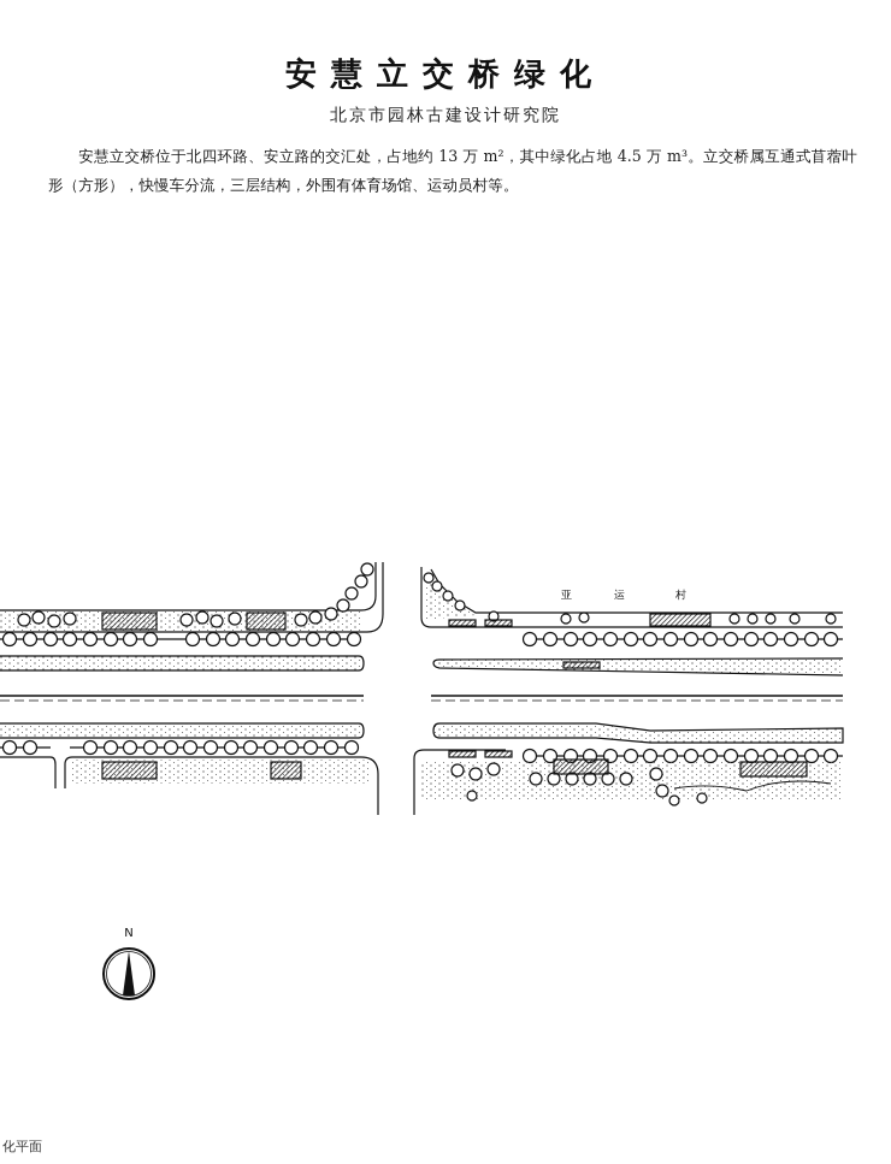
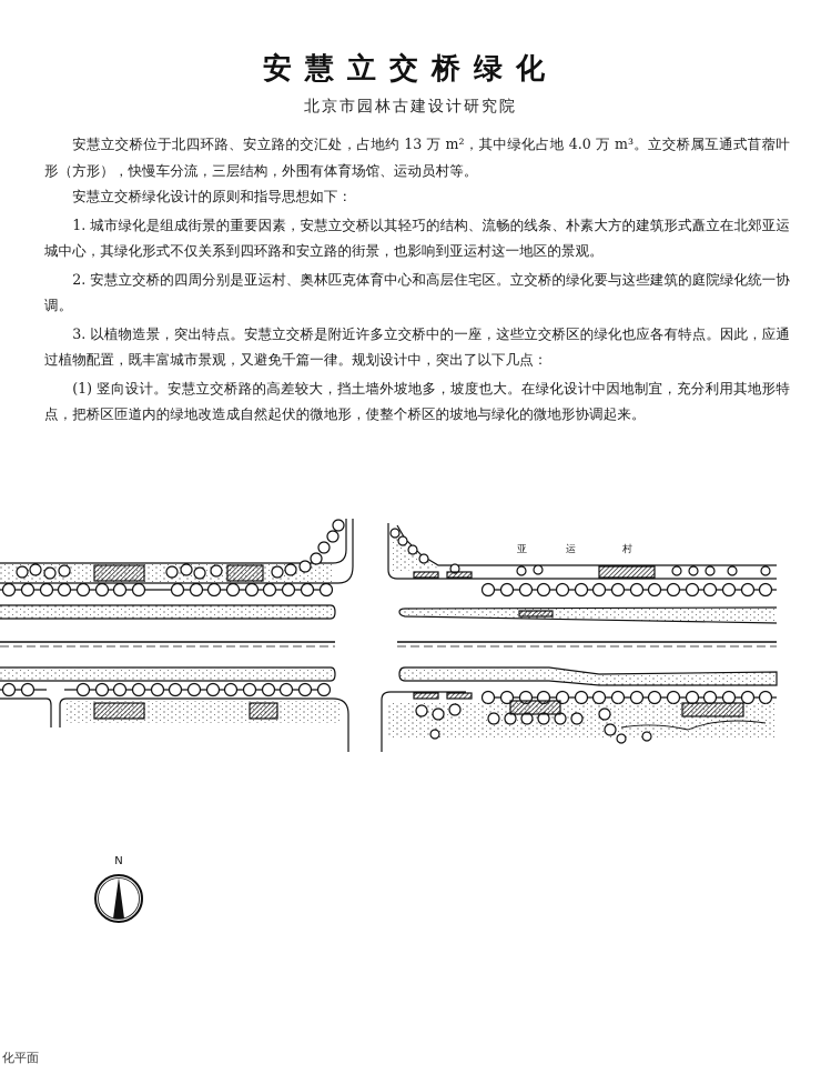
  安慧立交桥绿化
  北京市园林古建设计研究院
- 安慧立交桥位于北四环路、安立路的交汇处，占地约 13 万 m²，其中绿化占地 4.5 万 m³。立交桥属互通式苜蓿叶形（方形），快慢车分流，三层结构，外围有体育场馆、运动员村等。
+ 安慧立交桥位于北四环路、安立路的交汇处，占地约 13 万 m²，其中绿化占地 4.0 万 m³。立交桥属互通式苜蓿叶形（方形），快慢车分流，三层结构，外围有体育场馆、运动员村等。
+ 安慧立交桥绿化设计的原则和指导思想如下：
+ 1. 城市绿化是组成街景的重要因素，安慧立交桥以其轻巧的结构、流畅的线条、朴素大方的建筑形式矗立在北郊亚运城中心，其绿化形式不仅关系到四环路和安立路的街景，也影响到亚运村这一地区的景观。
+ 2. 安慧立交桥的四周分别是亚运村、奥林匹克体育中心和高层住宅区。立交桥的绿化要与这些建筑的庭院绿化统一协调。
+ 3. 以植物造景，突出特点。安慧立交桥是附近许多立交桥中的一座，这些立交桥区的绿化也应各有特点。因此，应通过植物配置，既丰富城市景观，又避免千篇一律。规划设计中，突出了以下几点：
+ (1) 竖向设计。安慧立交桥路的高差较大，挡土墙外坡地多，坡度也大。在绿化设计中因地制宜，充分利用其地形特点，把桥区匝道内的绿地改造成自然起伏的微地形，使整个桥区的坡地与绿化的微地形协调起来。
  亚
  运
  村
  N
  化平面
